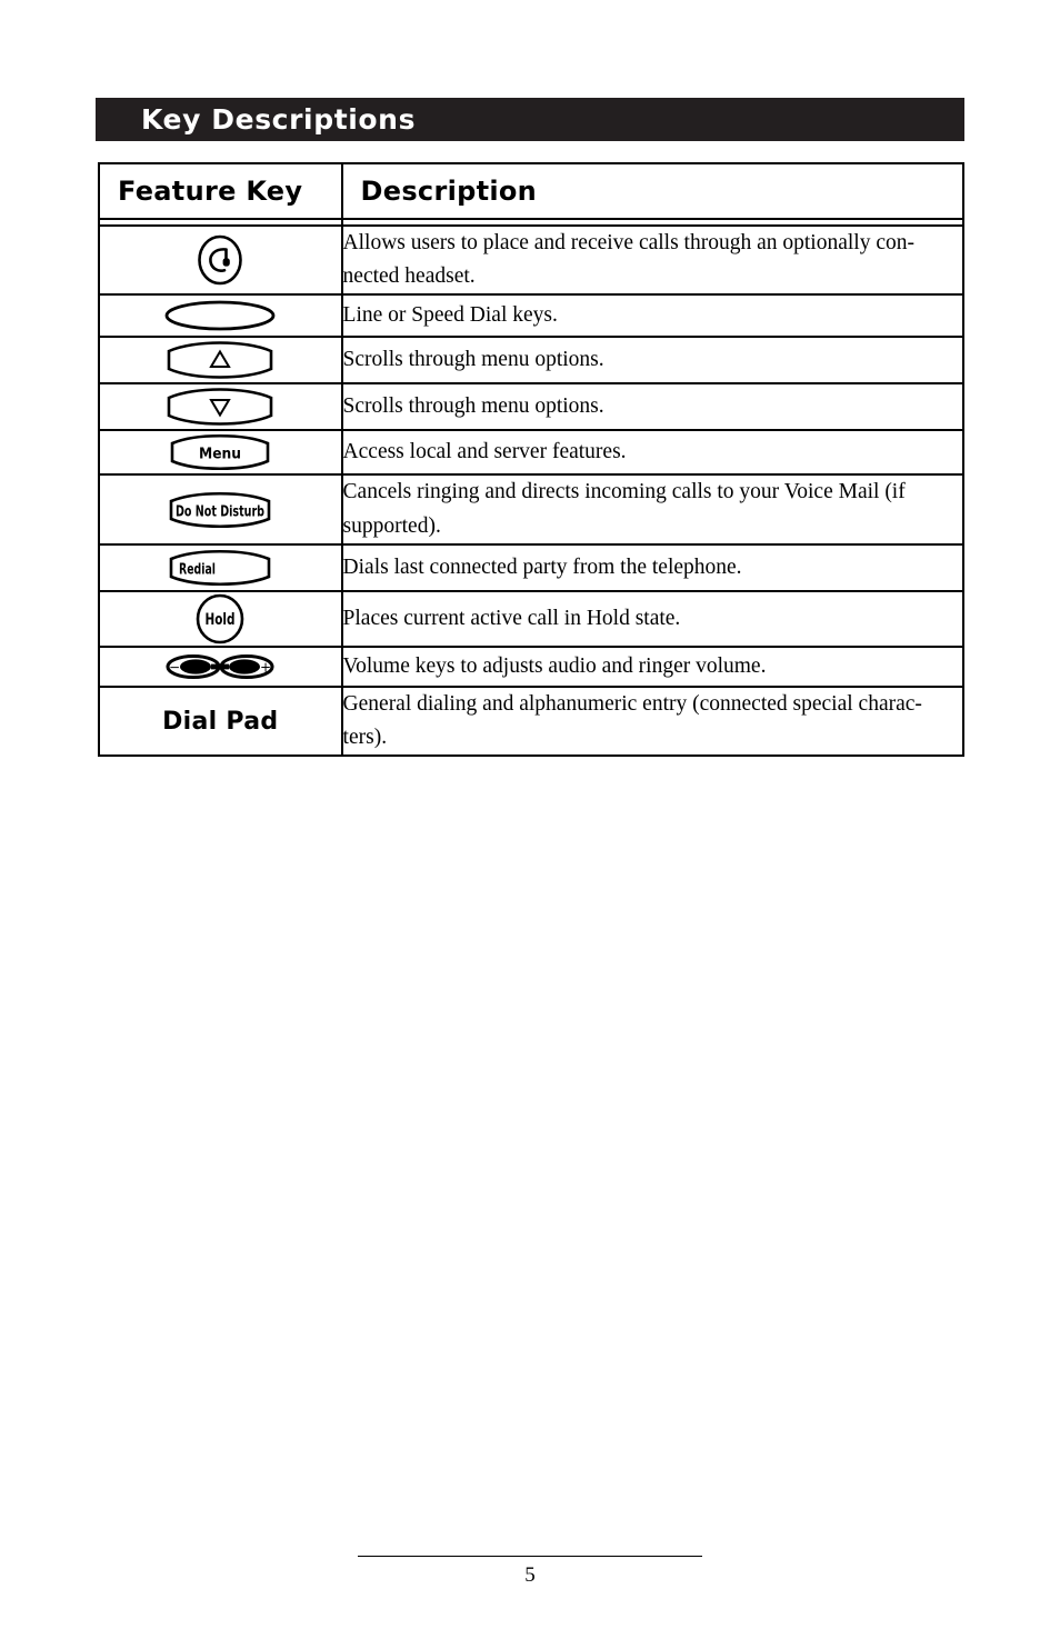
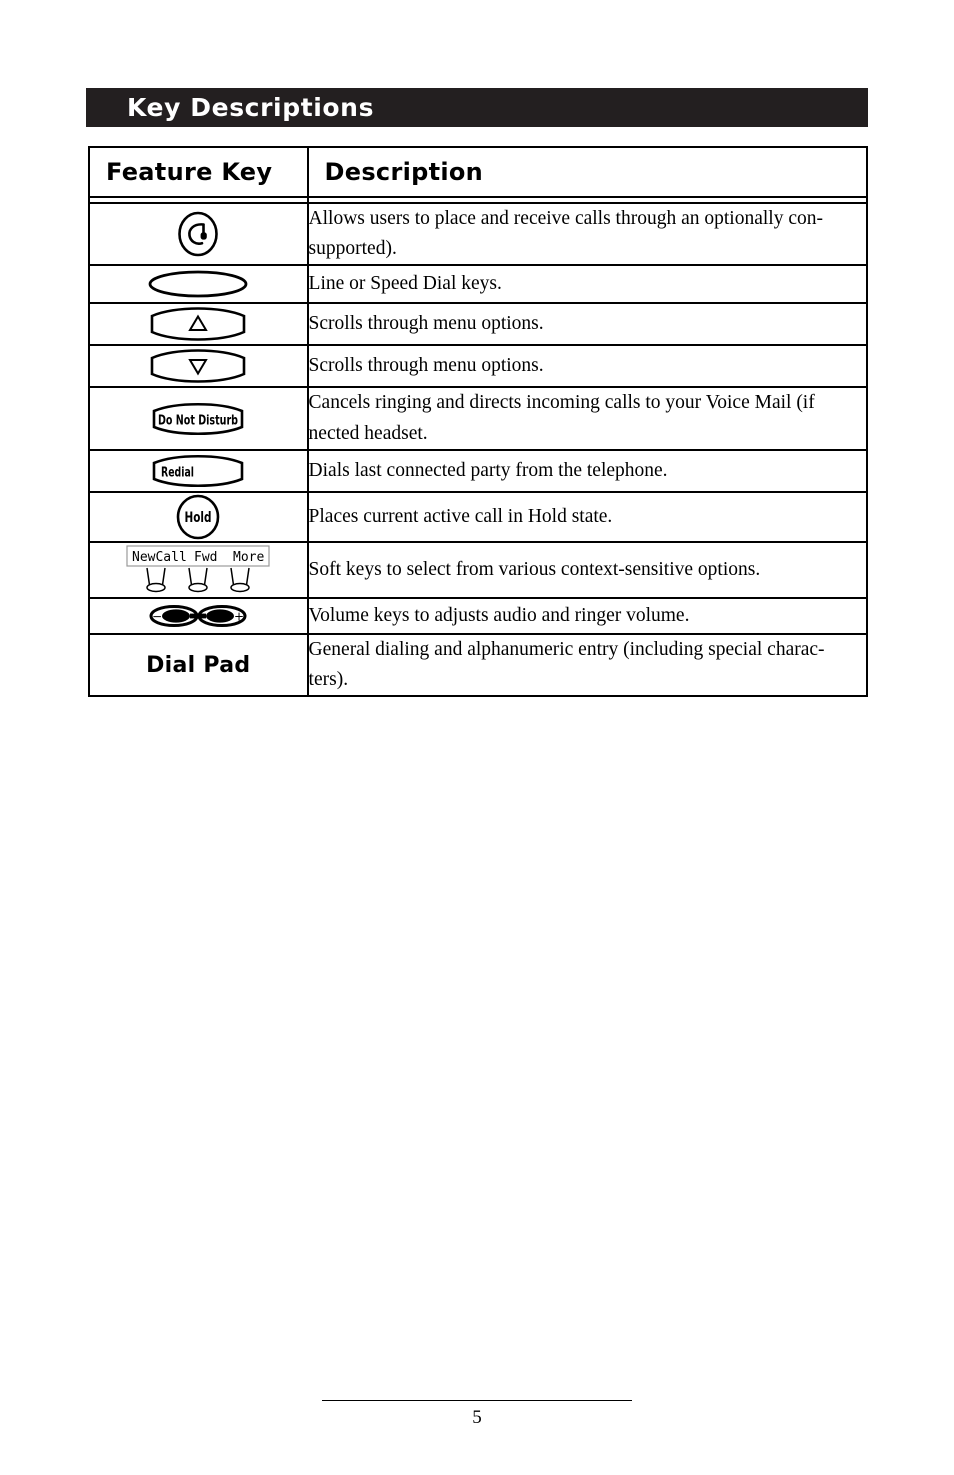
  Key Descriptions
  Feature Key	Description
- 	Allows users to place and receive calls through an optionally con- nected headset.
+ 	Allows users to place and receive calls through an optionally con- supported).
  	Line or Speed Dial keys.
  	Scrolls through menu options.
  	Scrolls through menu options.
- Menu	Access local and server features.
- Do Not Disturb	Cancels ringing and directs incoming calls to your Voice Mail (if supported).
+ Do Not Disturb	Cancels ringing and directs incoming calls to your Voice Mail (if nected headset.
  Redial	Dials last connected party from the telephone.
  Hold	Places current active call in Hold state.
+ NewCall Fwd More	Soft keys to select from various context-sensitive options.
  − +	Volume keys to adjusts audio and ringer volume.
- Dial Pad	General dialing and alphanumeric entry (connected special charac- ters).
+ Dial Pad	General dialing and alphanumeric entry (including special charac- ters).
  5
